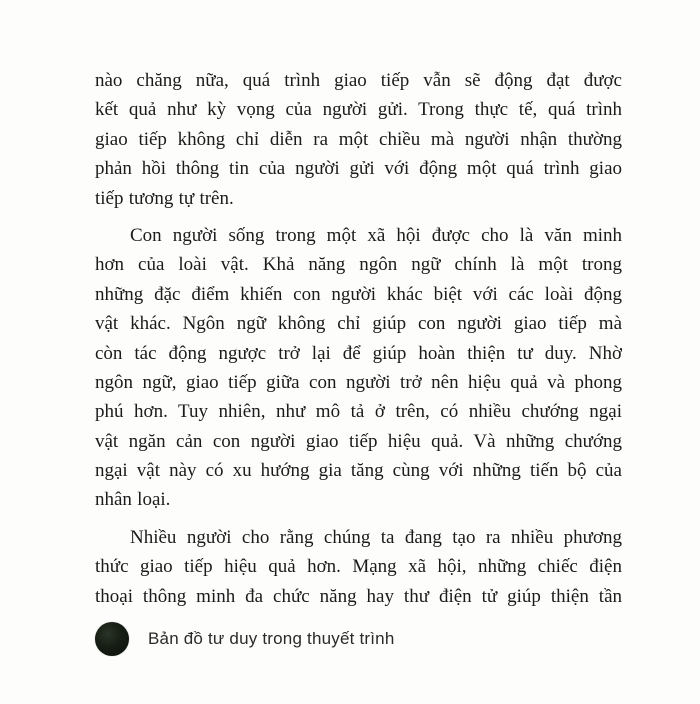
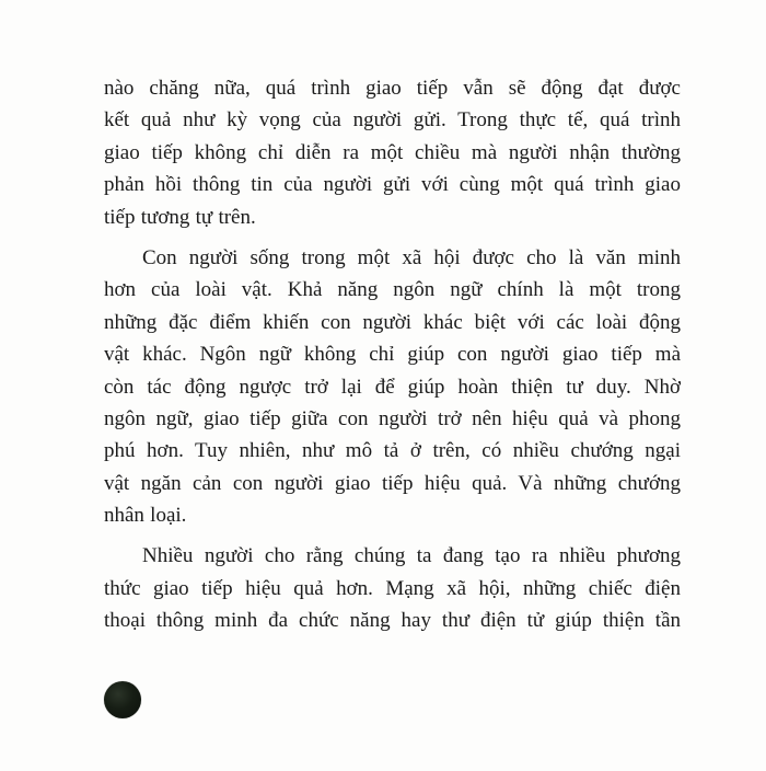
  nào chăng nữa, quá trình giao tiếp vẫn sẽ động đạt được
  kết quả như kỳ vọng của người gửi. Trong thực tế, quá trình
  giao tiếp không chỉ diễn ra một chiều mà người nhận thường
- phản hồi thông tin của người gửi với động một quá trình giao
+ phản hồi thông tin của người gửi với cùng một quá trình giao
  tiếp tương tự trên.
  Con người sống trong một xã hội được cho là văn minh
  hơn của loài vật. Khả năng ngôn ngữ chính là một trong
  những đặc điểm khiến con người khác biệt với các loài động
  vật khác. Ngôn ngữ không chỉ giúp con người giao tiếp mà
  còn tác động ngược trở lại để giúp hoàn thiện tư duy. Nhờ
  ngôn ngữ, giao tiếp giữa con người trở nên hiệu quả và phong
  phú hơn. Tuy nhiên, như mô tả ở trên, có nhiều chướng ngại
  vật ngăn cản con người giao tiếp hiệu quả. Và những chướng
- ngại vật này có xu hướng gia tăng cùng với những tiến bộ của
  nhân loại.
  Nhiều người cho rằng chúng ta đang tạo ra nhiều phương
  thức giao tiếp hiệu quả hơn. Mạng xã hội, những chiếc điện
  thoại thông minh đa chức năng hay thư điện tử giúp thiện tần
- Bản đồ tư duy trong thuyết trình
